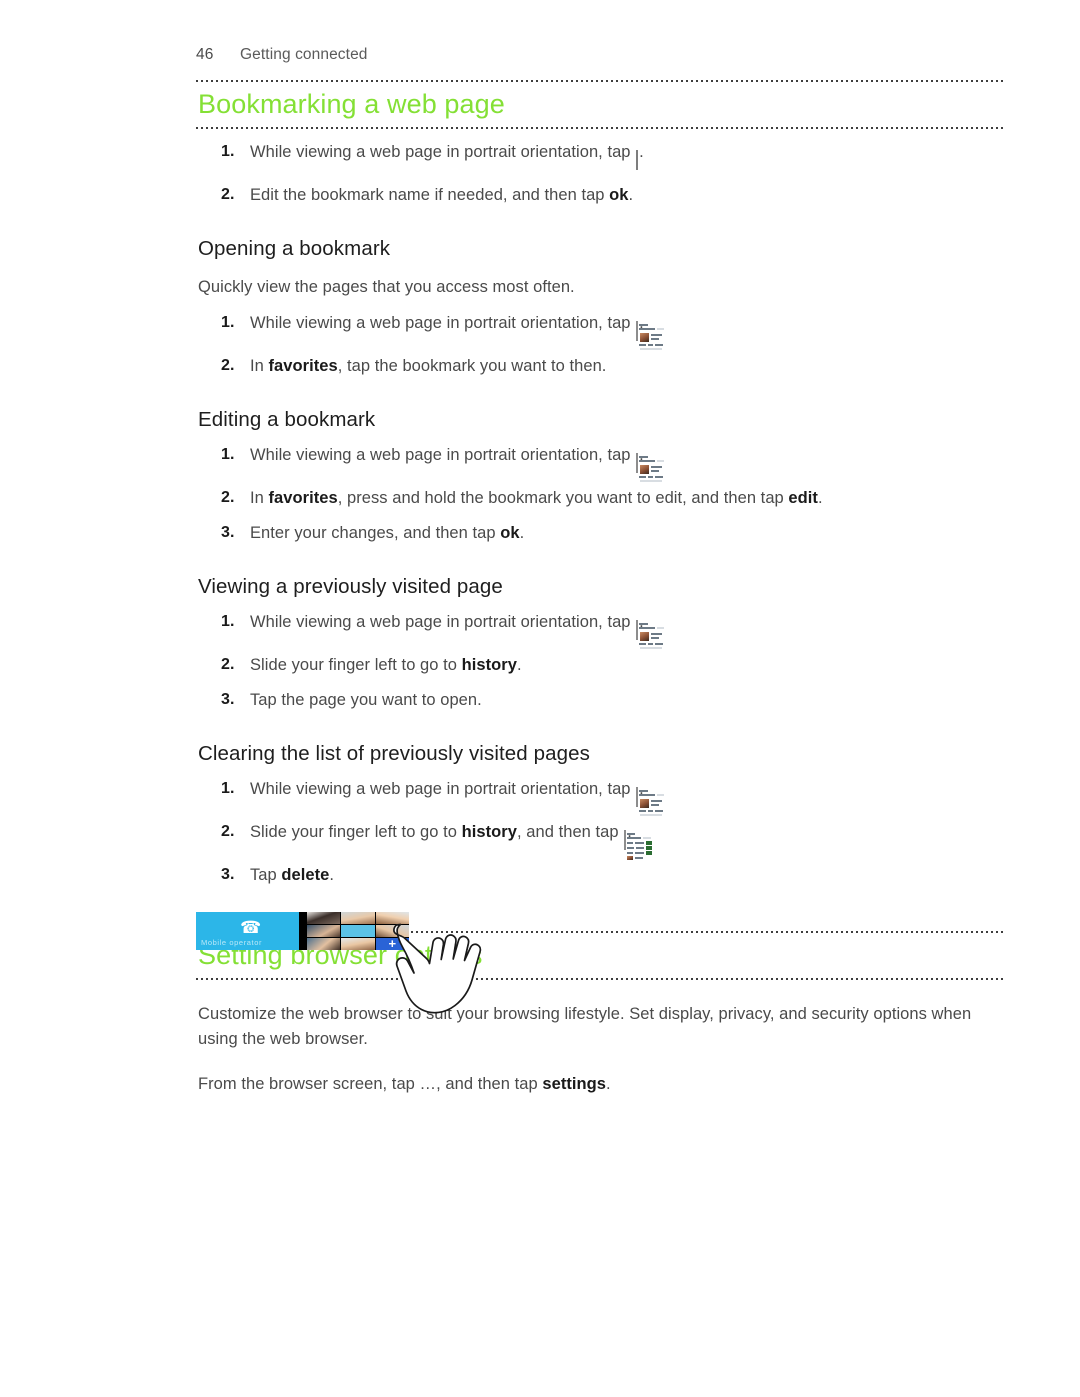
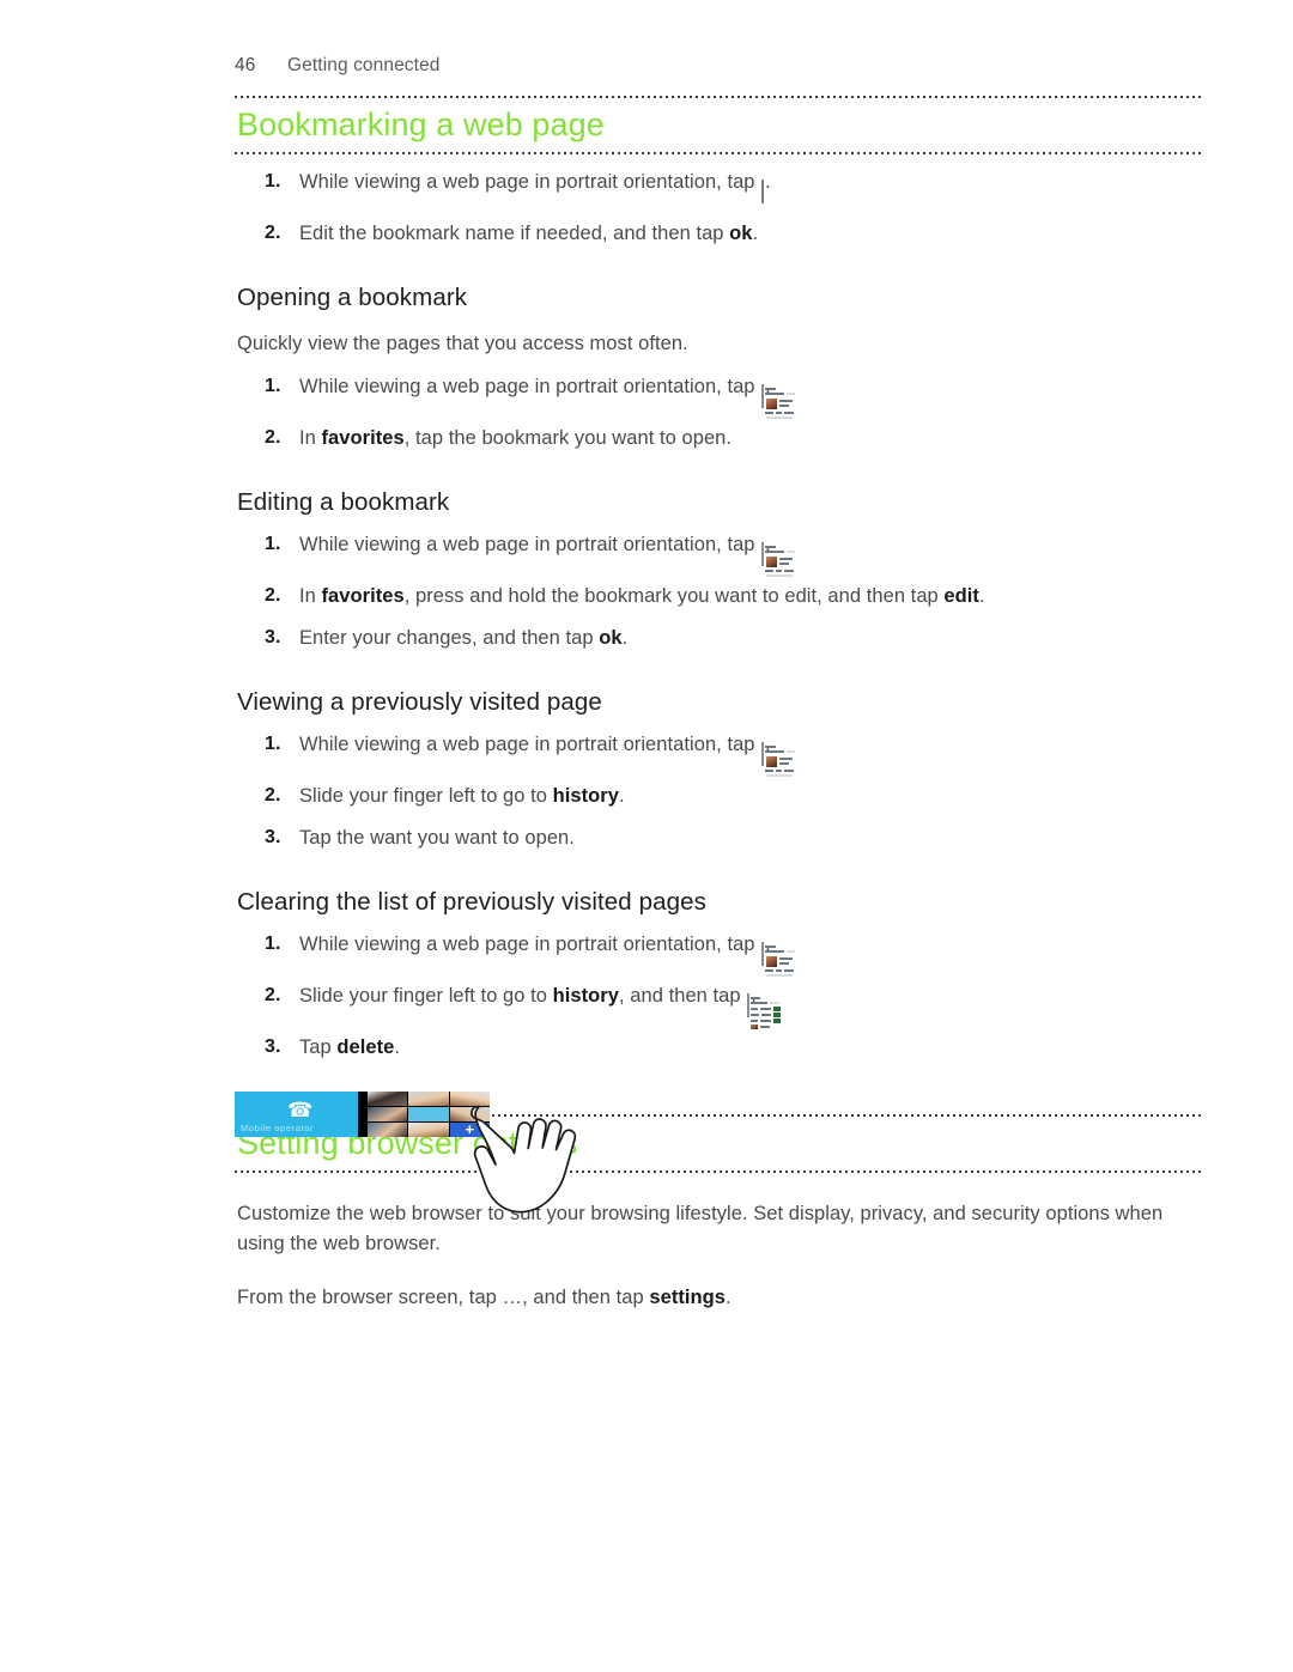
  46 Getting connected
  Bookmarking a web page
  1.
  While viewing a web page in portrait orientation, tap .
  2.
  Edit the bookmark name if needed, and then tap ok.
  Opening a bookmark
  Quickly view the pages that you access most often.
  1.
  While viewing a web page in portrait orientation, tap .
  2.
- In favorites, tap the bookmark you want to then.
+ In favorites, tap the bookmark you want to open.
  Editing a bookmark
  1.
  While viewing a web page in portrait orientation, tap .
  2.
  In favorites, press and hold the bookmark you want to edit, and then tap edit.
  3.
  Enter your changes, and then tap ok.
  Viewing a previously visited page
  1.
  While viewing a web page in portrait orientation, tap .
  2.
  Slide your finger left to go to history.
  3.
- Tap the page you want to open.
+ Tap the want you want to open.
  Clearing the list of previously visited pages
  1.
  While viewing a web page in portrait orientation, tap .
  2.
  Slide your finger left to go to history, and then tap .
  3.
  Tap delete.
  Setting browser ot
  Customize the web browser to suit your browsing lifestyle. Set display, privacy, and security options when using the web browser.
  From the browser screen, tap …, and then tap settings.
  Mobile operator
